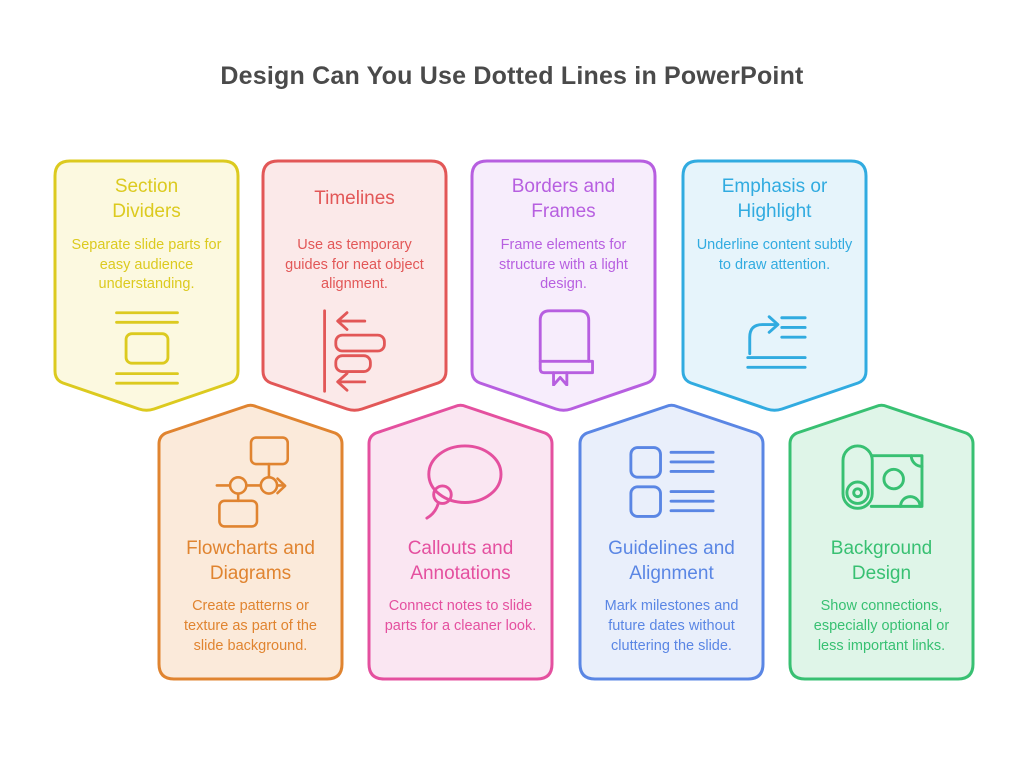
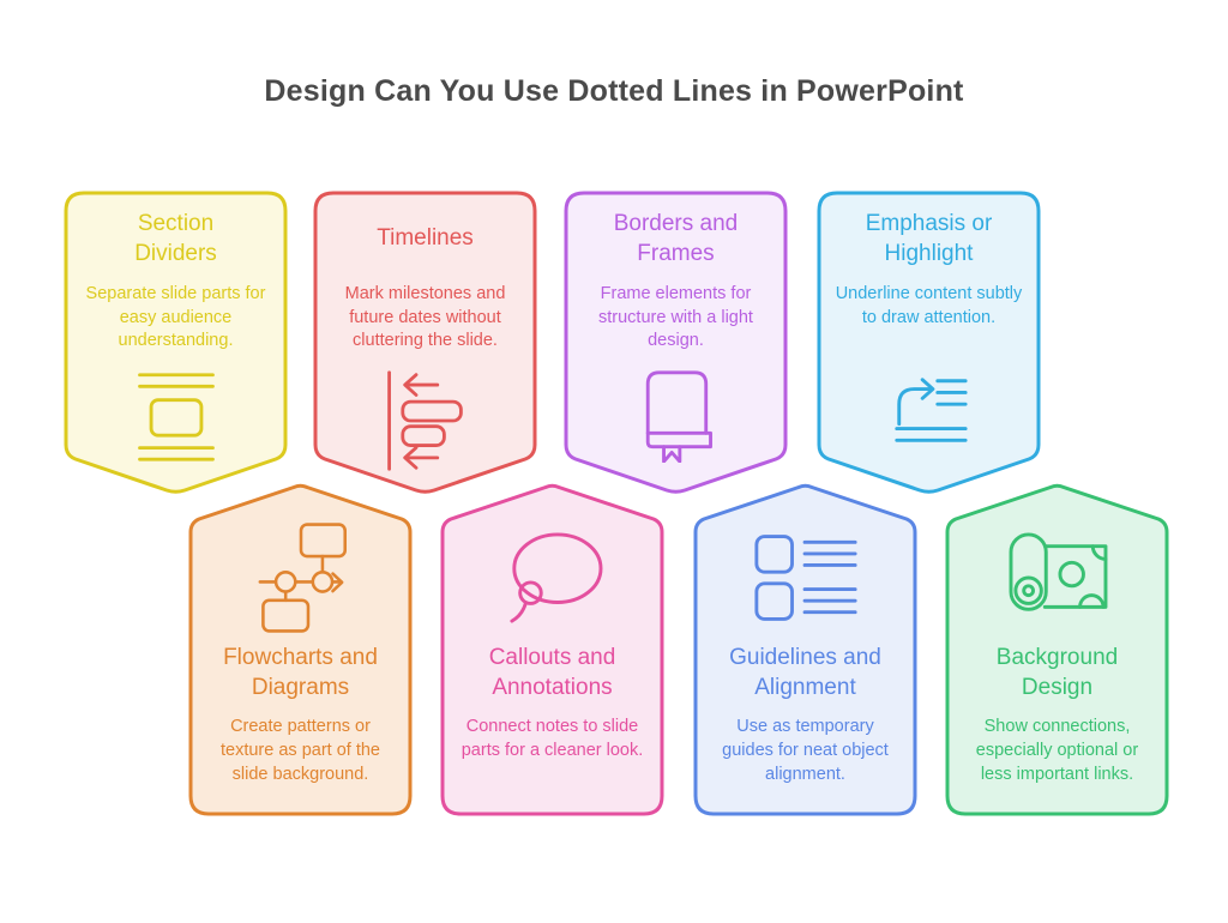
  Design Can You Use Dotted Lines in PowerPoint
  Section
  Dividers
  Separate slide parts for easy audience understanding.
  Timelines
- Use as temporary guides for neat object alignment.
+ Mark milestones and future dates without cluttering the slide.
  Borders and
  Frames
  Frame elements for structure with a light design.
  Emphasis or
  Highlight
  Underline content subtly to draw attention.
  Flowcharts and
  Diagrams
  Create patterns or texture as part of the slide background.
  Callouts and
  Annotations
  Connect notes to slide parts for a cleaner look.
  Guidelines and
  Alignment
- Mark milestones and future dates without cluttering the slide.
+ Use as temporary guides for neat object alignment.
  Background
  Design
  Show connections, especially optional or less important links.
